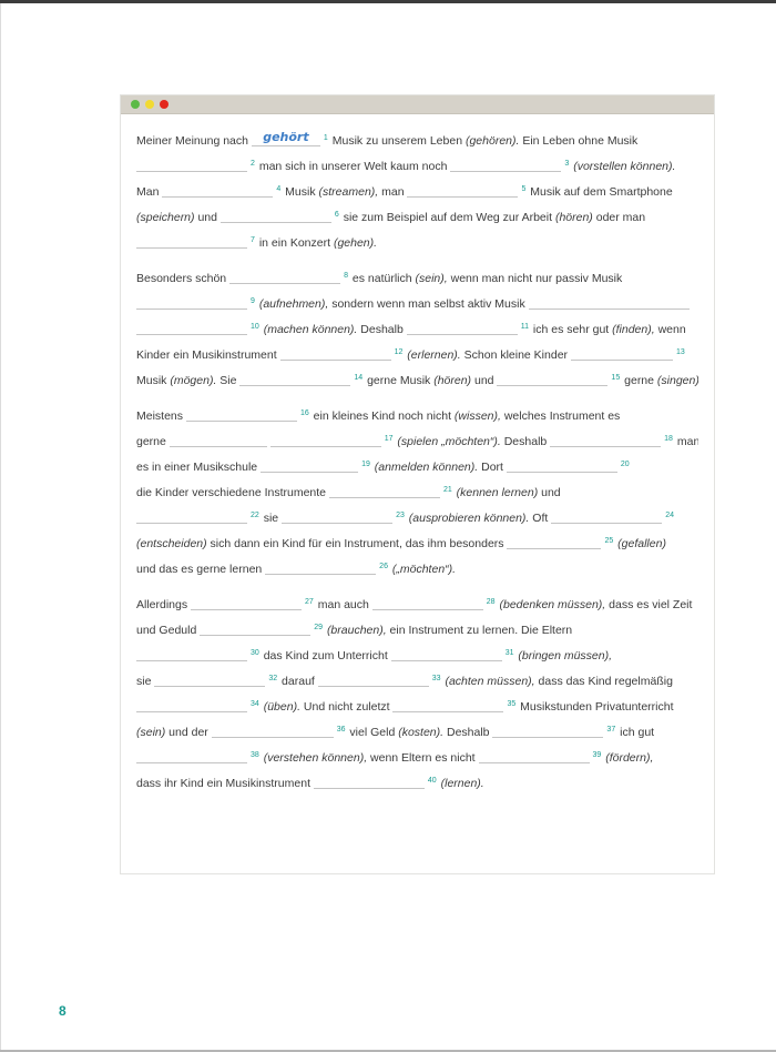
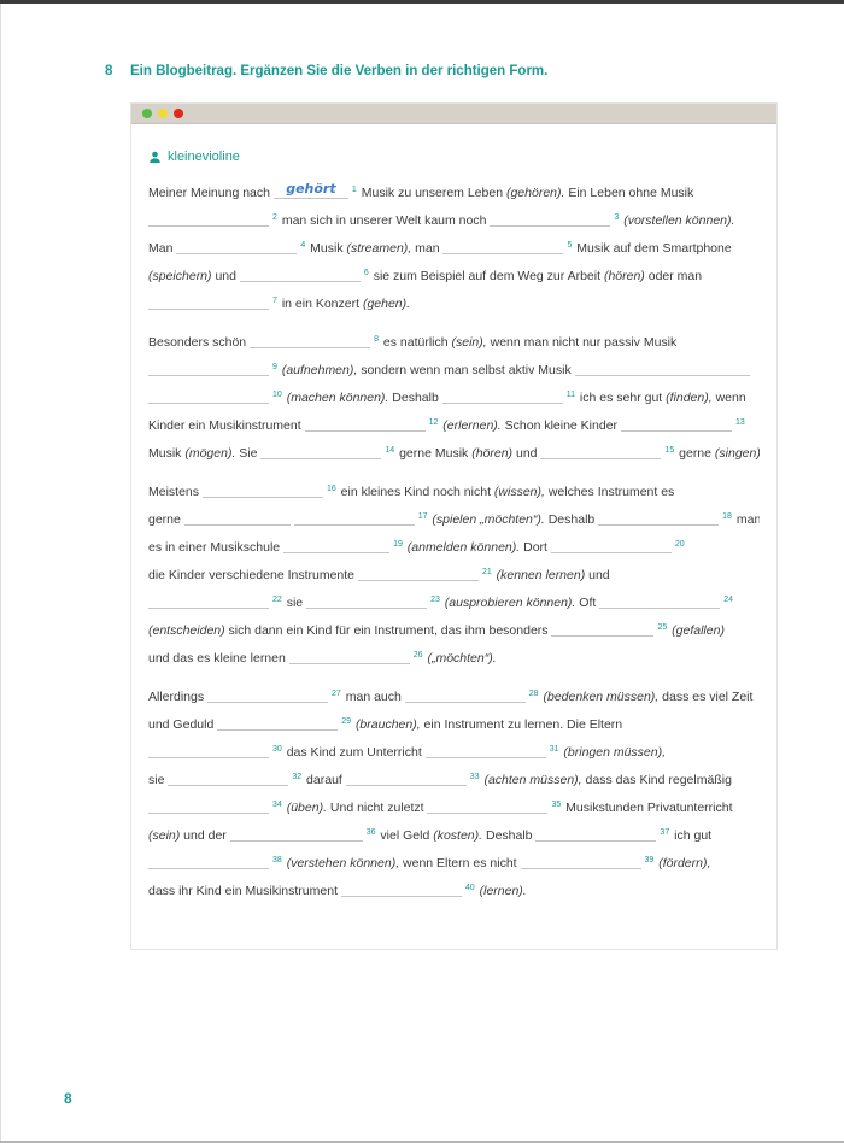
+ 8 Ein Blogbeitrag. Ergänzen Sie die Verben in der richtigen Form.
+ kleinevioline
  Meiner Meinung nach
  gehört
  Musik zu unserem Leben (gehören). Ein Leben ohne Musik
  man sich in unserer Welt kaum noch (vorstellen können).
  Man Musik (streamen), man Musik auf dem Smartphone
  (speichern) und sie zum Beispiel auf dem Weg zur Arbeit (hören) oder man
  in ein Konzert (gehen).
  Besonders schön es natürlich (sein), wenn man nicht nur passiv Musik
  (aufnehmen), sondern wenn man selbst aktiv Musik
  (machen können). Deshalb ich es sehr gut (finden), wenn
  Kinder ein Musikinstrument (erlernen). Schon kleine Kinder
  Musik (mögen). Sie gerne Musik (hören) und gerne (singen)
  Meistens ein kleines Kind noch nicht (wissen), welches Instrument es
  gerne (spielen „möchten“). Deshalb man
  es in einer Musikschule (anmelden können). Dort
  die Kinder verschiedene Instrumente (kennen lernen) und
  sie (ausprobieren können). Oft
  (entscheiden) sich dann ein Kind für ein Instrument, das ihm besonders (gefallen)
- und das es gerne lernen („möchten“).
+ und das es kleine lernen („möchten“).
  Allerdings man auch (bedenken müssen), dass es viel Zeit
  und Geduld (brauchen), ein Instrument zu lernen. Die Eltern
  das Kind zum Unterricht (bringen müssen),
  sie darauf (achten müssen), dass das Kind regelmäßig
  (üben). Und nicht zuletzt Musikstunden Privatunterricht
  (sein) und der viel Geld (kosten). Deshalb ich gut
  (verstehen können), wenn Eltern es nicht (fördern),
  dass ihr Kind ein Musikinstrument (lernen).
  8
